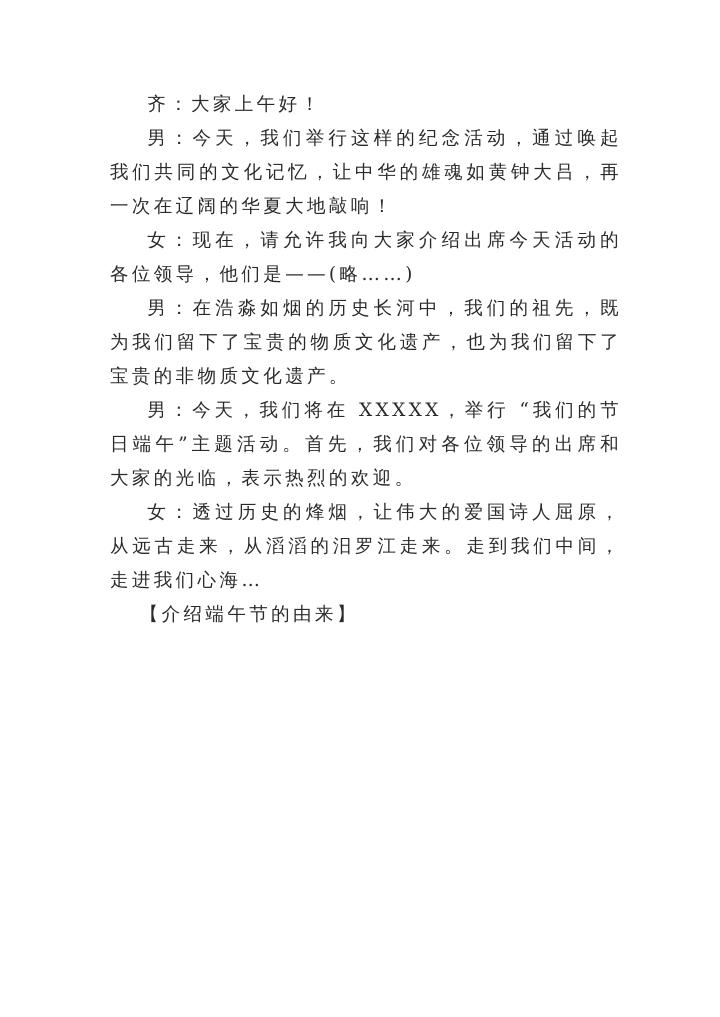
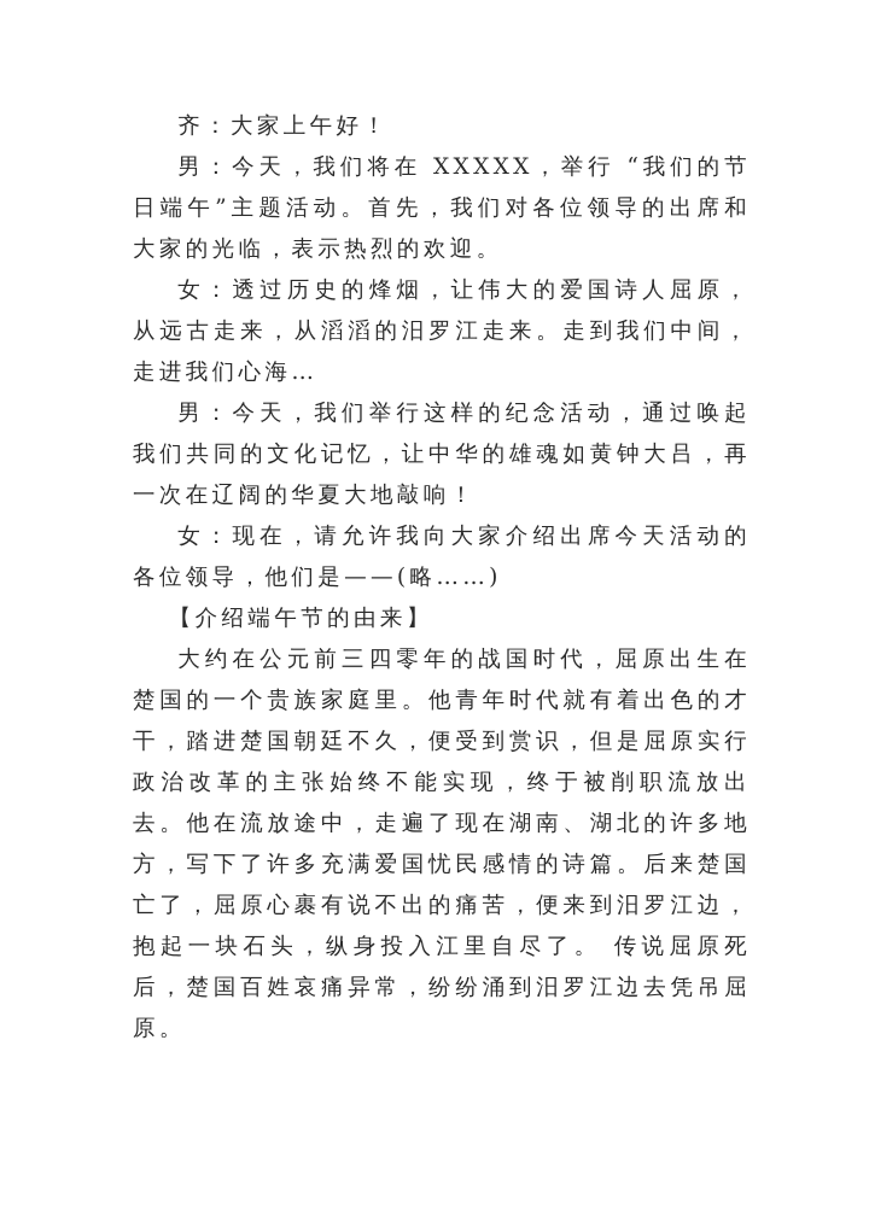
  齐：大家上午好！
- 男：今天，我们举行这样的纪念活动，通过唤起我们共同的文化记忆，让中华的雄魂如黄钟大吕，再一次在辽阔的华夏大地敲响！
+ 男：今天，我们将在 XXXXX，举行 “我们的节日端午”主题活动。首先，我们对各位领导的出席和大家的光临，表示热烈的欢迎。
- 女：现在，请允许我向大家介绍出席今天活动的各位领导，他们是——(略……)
+ 女：透过历史的烽烟，让伟大的爱国诗人屈原，从远古走来，从滔滔的汨罗江走来。走到我们中间，走进我们心海…
- 男：在浩淼如烟的历史长河中，我们的祖先，既为我们留下了宝贵的物质文化遗产，也为我们留下了宝贵的非物质文化遗产。
- 男：今天，我们将在 XXXXX，举行 “我们的节日端午”主题活动。首先，我们对各位领导的出席和大家的光临，表示热烈的欢迎。
+ 男：今天，我们举行这样的纪念活动，通过唤起我们共同的文化记忆，让中华的雄魂如黄钟大吕，再一次在辽阔的华夏大地敲响！
- 女：透过历史的烽烟，让伟大的爱国诗人屈原，从远古走来，从滔滔的汨罗江走来。走到我们中间，走进我们心海…
+ 女：现在，请允许我向大家介绍出席今天活动的各位领导，他们是——(略……)
  【介绍端午节的由来】
+ 大约在公元前三四零年的战国时代，屈原出生在楚国的一个贵族家庭里。他青年时代就有着出色的才干，踏进楚国朝廷不久，便受到赏识，但是屈原实行政治改革的主张始终不能实现，终于被削职流放出去。他在流放途中，走遍了现在湖南、湖北的许多地方，写下了许多充满爱国忧民感情的诗篇。后来楚国亡了，屈原心裹有说不出的痛苦，便来到汨罗江边，抱起一块石头，纵身投入江里自尽了。 传说屈原死后，楚国百姓哀痛异常，纷纷涌到汨罗江边去凭吊屈原。
